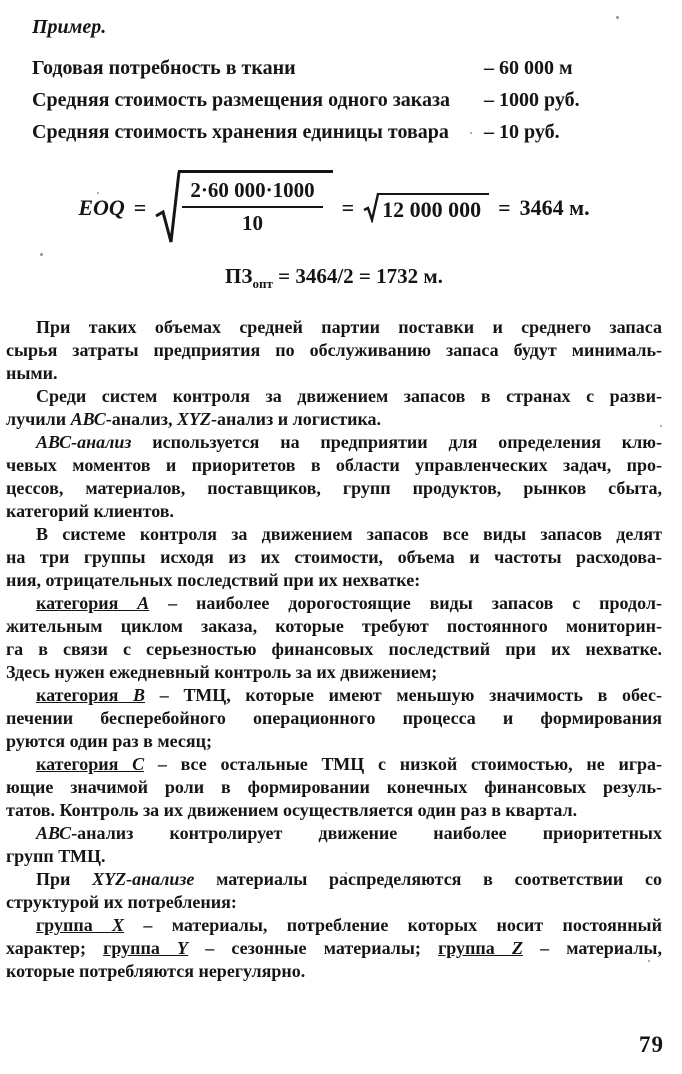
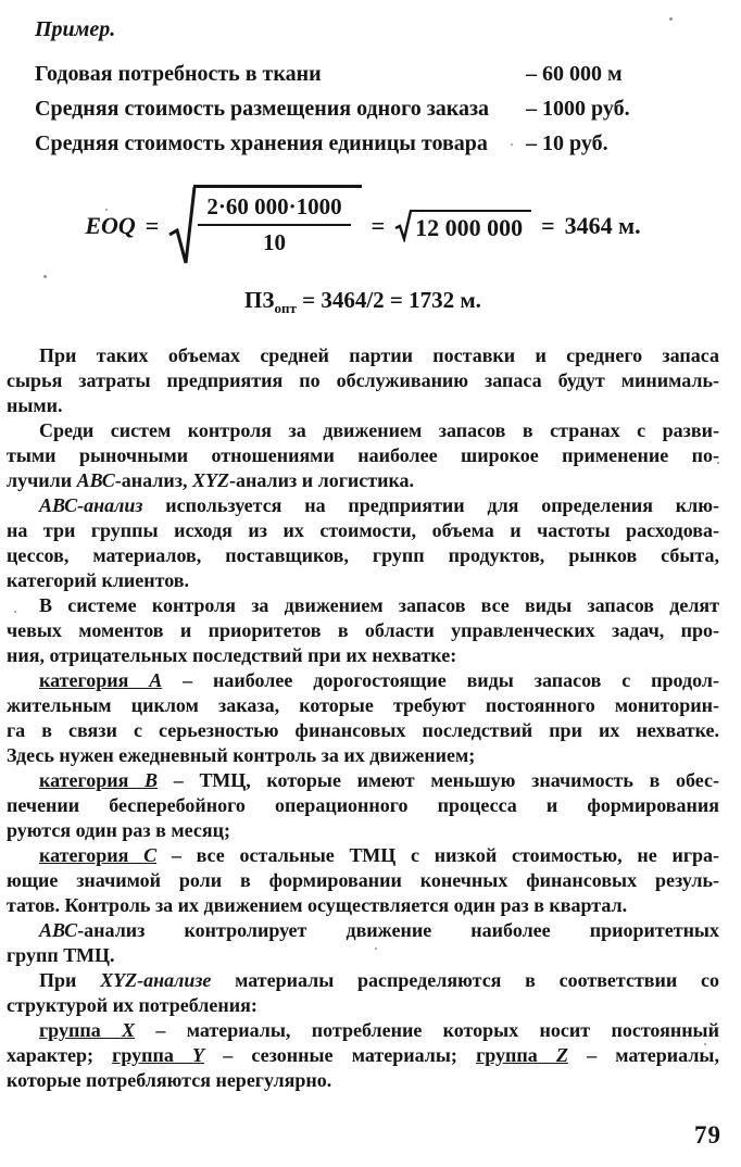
  Пример.
  Годовая потребность в ткани
  – 60 000 м
  Средняя стоимость размещения одного заказа
  – 1000 руб.
  Средняя стоимость хранения единицы товара
  – 10 руб.
  EOQ
  =
  2·60 000·1000
  10
  =
  12 000 000
  =
  3464 м.
  ПЗопт = 3464/2 = 1732 м.
  При таких объемах средней партии поставки и среднего запаса
  сырья затраты предприятия по обслуживанию запаса будут минималь-
  ными.
  Среди систем контроля за движением запасов в странах с разви-
+ тыми рыночными отношениями наиболее широкое применение по-
  лучили АВС-анализ, XYZ-анализ и логистика.
  АВС-анализ используется на предприятии для определения клю-
- чевых моментов и приоритетов в области управленческих задач, про-
+ на три группы исходя из их стоимости, объема и частоты расходова-
  цессов, материалов, поставщиков, групп продуктов, рынков сбыта,
  категорий клиентов.
  В системе контроля за движением запасов все виды запасов делят
- на три группы исходя из их стоимости, объема и частоты расходова-
+ чевых моментов и приоритетов в области управленческих задач, про-
  ния, отрицательных последствий при их нехватке:
  категория А – наиболее дорогостоящие виды запасов с продол-
  жительным циклом заказа, которые требуют постоянного мониторин-
  га в связи с серьезностью финансовых последствий при их нехватке.
  Здесь нужен ежедневный контроль за их движением;
  категория В – ТМЦ, которые имеют меньшую значимость в обес-
  печении бесперебойного операционного процесса и формирования
  руются один раз в месяц;
  категория С – все остальные ТМЦ с низкой стоимостью, не игра-
  ющие значимой роли в формировании конечных финансовых резуль-
  татов. Контроль за их движением осуществляется один раз в квартал.
  АВС-анализ контролирует движение наиболее приоритетных
  групп ТМЦ.
  При XYZ-анализе материалы распределяются в соответствии со
  структурой их потребления:
  группа X – материалы, потребление которых носит постоянный
  характер; группа Y – сезонные материалы; группа Z – материалы,
  которые потребляются нерегулярно.
  79
